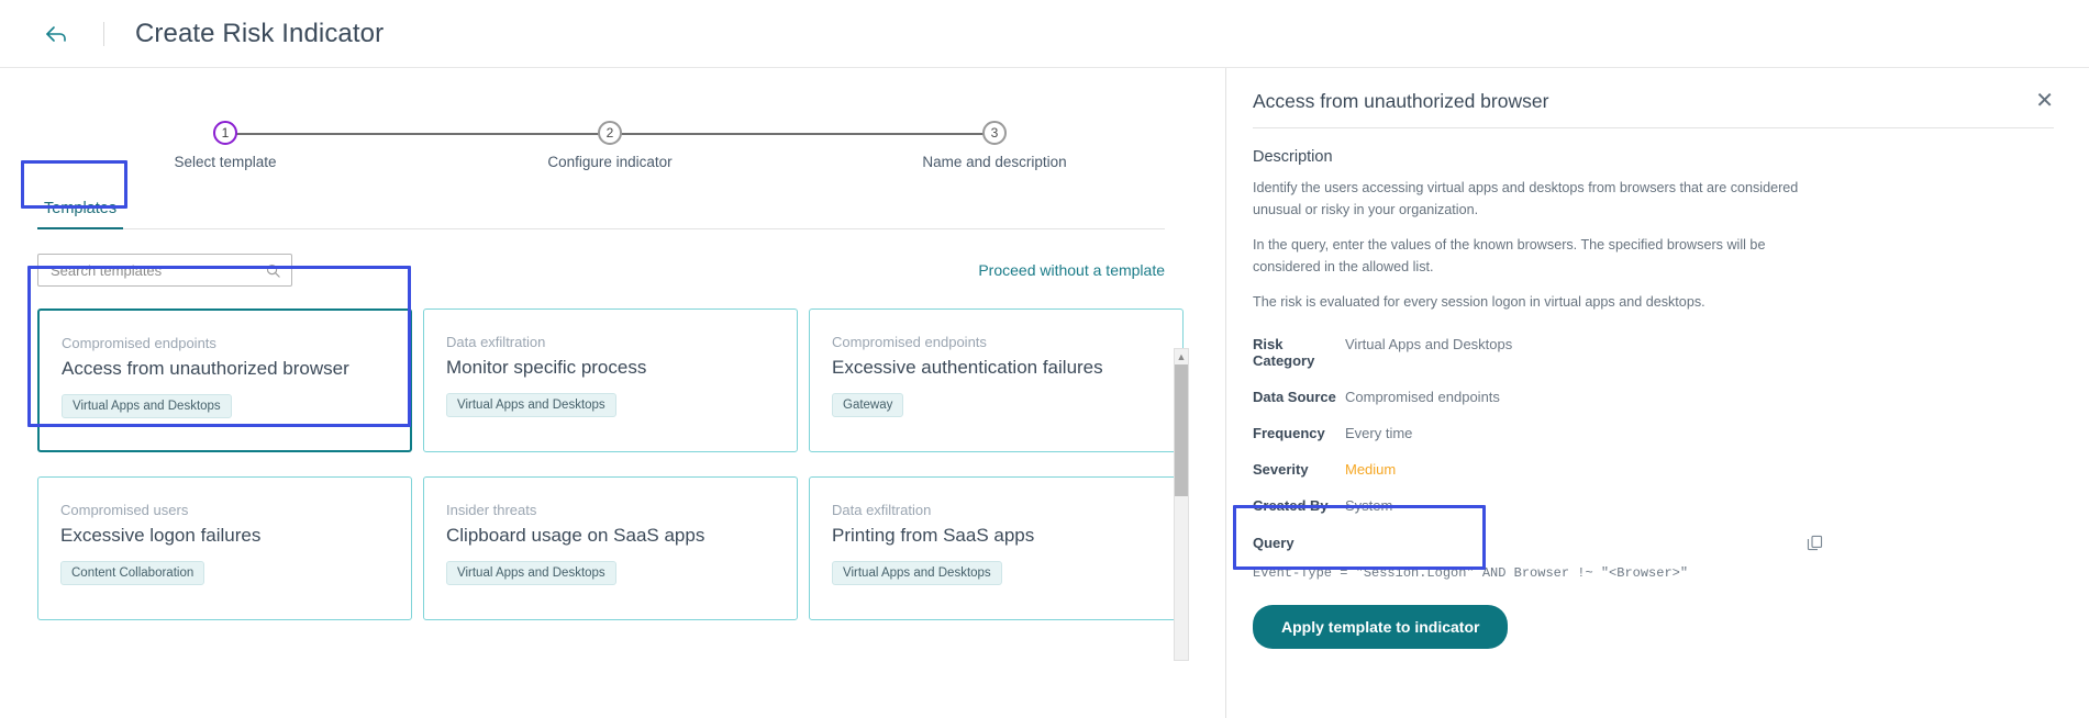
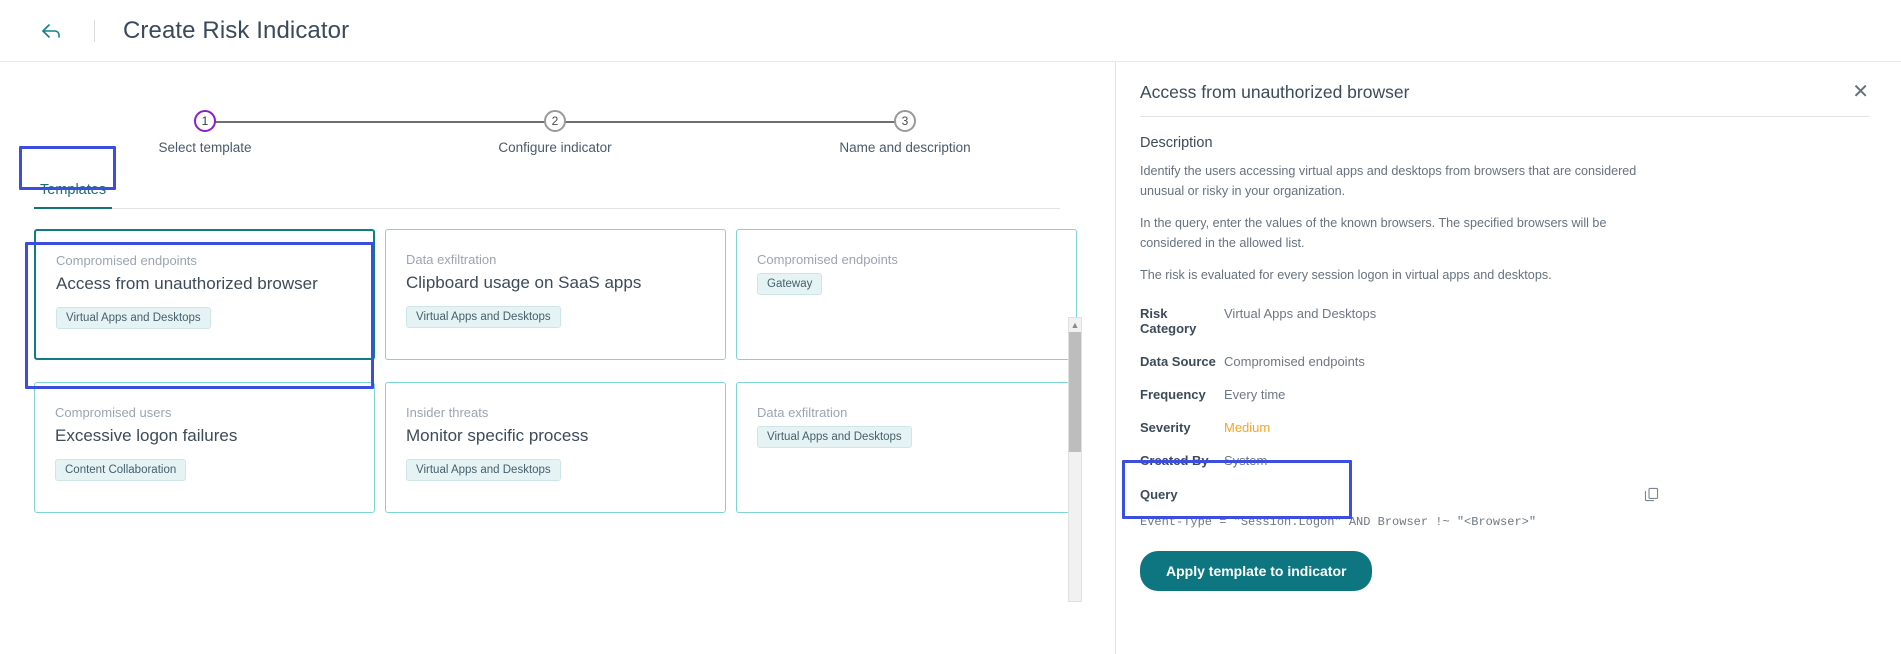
  Create Risk Indicator
  1
  Select template
  2
  Configure indicator
  3
  Name and description
  Templates
- Search templates
- Proceed without a template
  Compromised endpoints
  Access from unauthorized browser
  Virtual Apps and Desktops
  Data exfiltration
- Monitor specific process
+ Clipboard usage on SaaS apps
  Virtual Apps and Desktops
  Compromised endpoints
- Excessive authentication failures
  Gateway
  Compromised users
  Excessive logon failures
  Content Collaboration
  Insider threats
- Clipboard usage on SaaS apps
+ Monitor specific process
  Virtual Apps and Desktops
  Data exfiltration
- Printing from SaaS apps
  Virtual Apps and Desktops
  ▲
  Access from unauthorized browser
  ✕
  Description
  Identify the users accessing virtual apps and desktops from browsers that are considered unusual or risky in your organization.
  In the query, enter the values of the known browsers. The specified browsers will be considered in the allowed list.
  The risk is evaluated for every session logon in virtual apps and desktops.
  Risk Category
  Virtual Apps and Desktops
  Data Source
  Compromised endpoints
  Frequency
  Every time
  Severity
  Medium
  Created By
  System
  Query
  Event-Type = "Session.Logon" AND Browser !~ "<Browser>"
  Apply template to indicator
